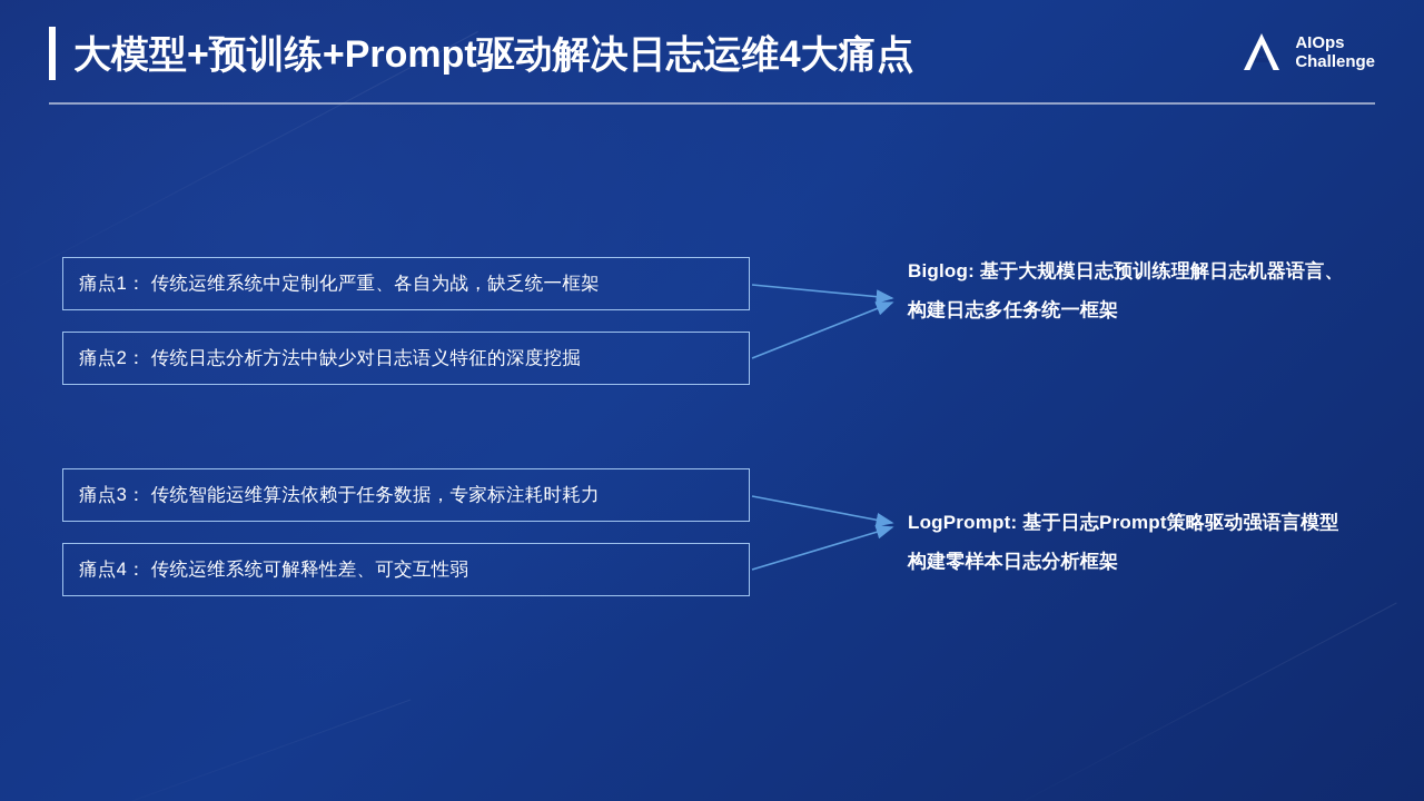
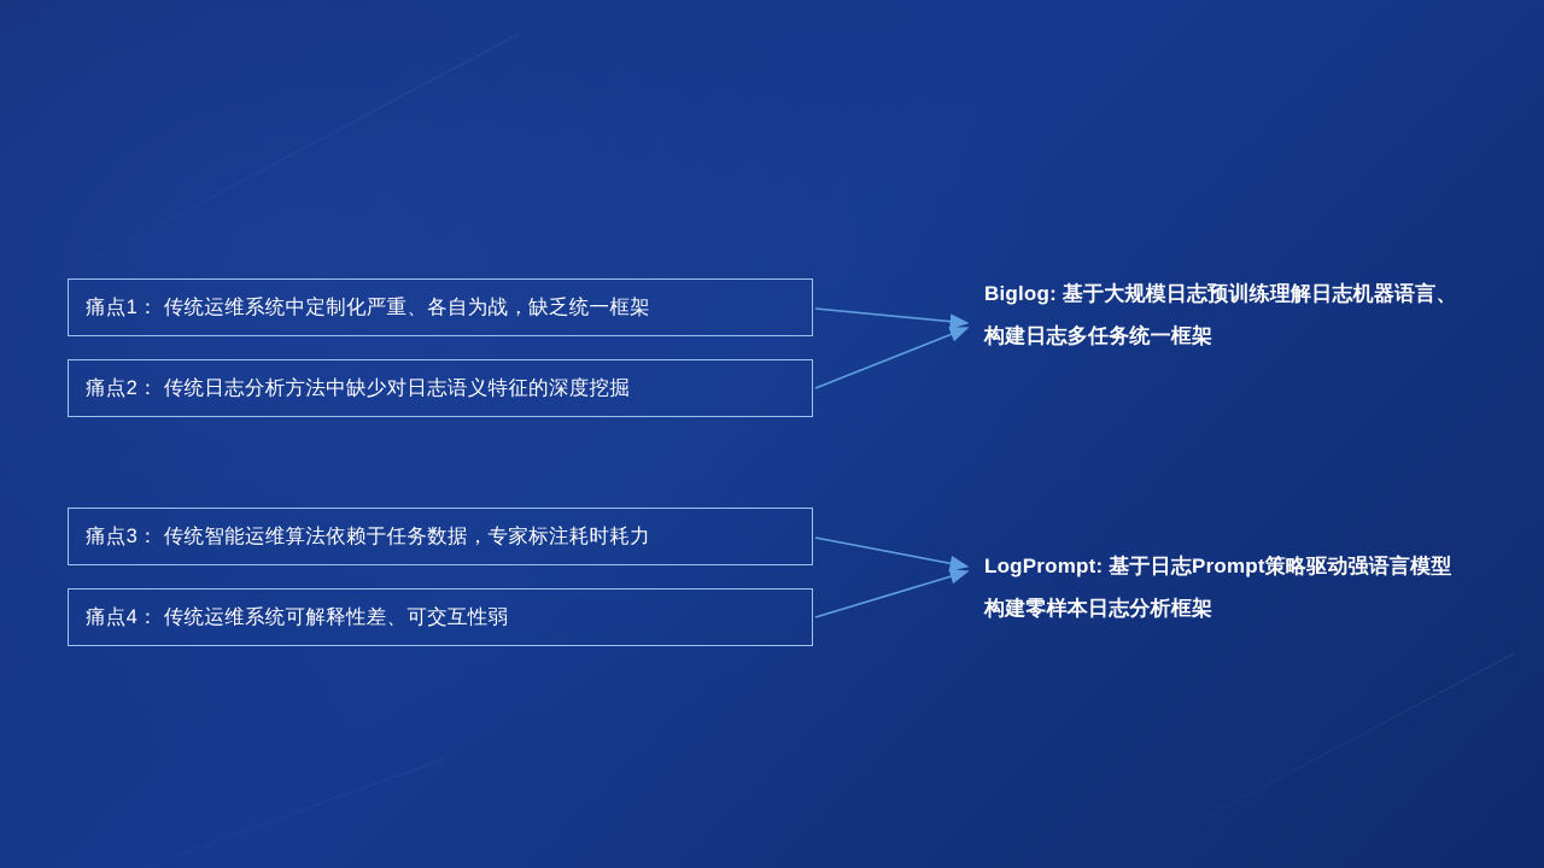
- 大模型+预训练+Prompt驱动解决日志运维4大痛点
- AIOps
- Challenge
  痛点1： 传统运维系统中定制化严重、各自为战，缺乏统一框架
  痛点2： 传统日志分析方法中缺少对日志语义特征的深度挖掘
  痛点3： 传统智能运维算法依赖于任务数据，专家标注耗时耗力
  痛点4： 传统运维系统可解释性差、可交互性弱
  Biglog: 基于大规模日志预训练理解日志机器语言、构建日志多任务统一框架
  LogPrompt: 基于日志Prompt策略驱动强语言模型构建零样本日志分析框架
